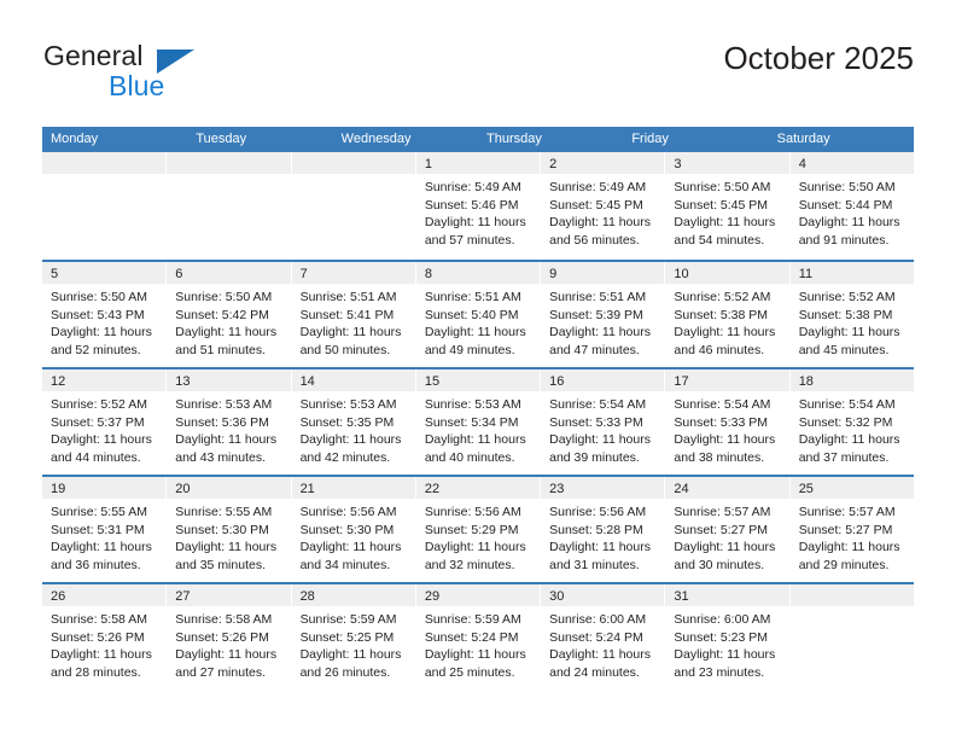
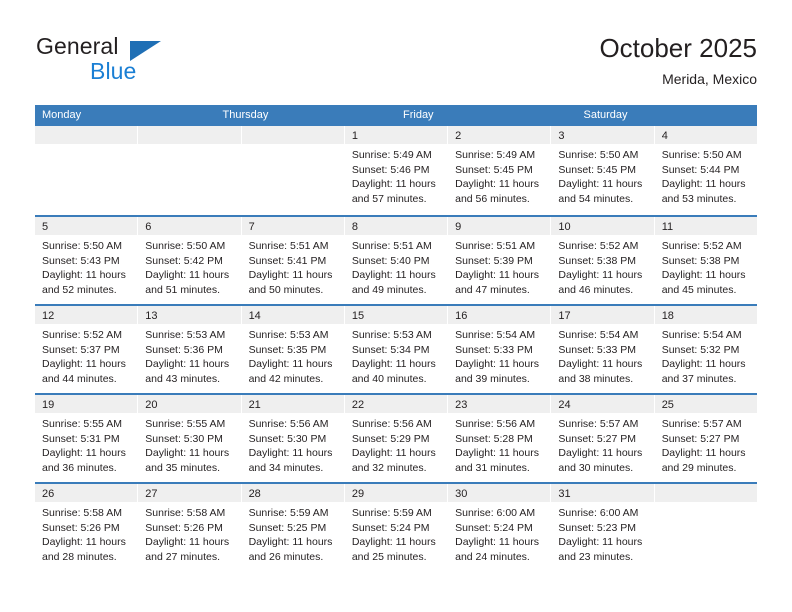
  General
  Blue
  October 2025
+ Merida, Mexico
  Monday
- Tuesday
- Wednesday
  Thursday
  Friday
  Saturday
  1
  Sunrise: 5:49 AM
  Sunset: 5:46 PM
  Daylight: 11 hours
  and 57 minutes.
  2
  Sunrise: 5:49 AM
  Sunset: 5:45 PM
  Daylight: 11 hours
  and 56 minutes.
  3
  Sunrise: 5:50 AM
  Sunset: 5:45 PM
  Daylight: 11 hours
  and 54 minutes.
  4
  Sunrise: 5:50 AM
  Sunset: 5:44 PM
  Daylight: 11 hours
- and 91 minutes.
+ and 53 minutes.
  5
  Sunrise: 5:50 AM
  Sunset: 5:43 PM
  Daylight: 11 hours
  and 52 minutes.
  6
  Sunrise: 5:50 AM
  Sunset: 5:42 PM
  Daylight: 11 hours
  and 51 minutes.
  7
  Sunrise: 5:51 AM
  Sunset: 5:41 PM
  Daylight: 11 hours
  and 50 minutes.
  8
  Sunrise: 5:51 AM
  Sunset: 5:40 PM
  Daylight: 11 hours
  and 49 minutes.
  9
  Sunrise: 5:51 AM
  Sunset: 5:39 PM
  Daylight: 11 hours
  and 47 minutes.
  10
  Sunrise: 5:52 AM
  Sunset: 5:38 PM
  Daylight: 11 hours
  and 46 minutes.
  11
  Sunrise: 5:52 AM
  Sunset: 5:38 PM
  Daylight: 11 hours
  and 45 minutes.
  12
  Sunrise: 5:52 AM
  Sunset: 5:37 PM
  Daylight: 11 hours
  and 44 minutes.
  13
  Sunrise: 5:53 AM
  Sunset: 5:36 PM
  Daylight: 11 hours
  and 43 minutes.
  14
  Sunrise: 5:53 AM
  Sunset: 5:35 PM
  Daylight: 11 hours
  and 42 minutes.
  15
  Sunrise: 5:53 AM
  Sunset: 5:34 PM
  Daylight: 11 hours
  and 40 minutes.
  16
  Sunrise: 5:54 AM
  Sunset: 5:33 PM
  Daylight: 11 hours
  and 39 minutes.
  17
  Sunrise: 5:54 AM
  Sunset: 5:33 PM
  Daylight: 11 hours
  and 38 minutes.
  18
  Sunrise: 5:54 AM
  Sunset: 5:32 PM
  Daylight: 11 hours
  and 37 minutes.
  19
  Sunrise: 5:55 AM
  Sunset: 5:31 PM
  Daylight: 11 hours
  and 36 minutes.
  20
  Sunrise: 5:55 AM
  Sunset: 5:30 PM
  Daylight: 11 hours
  and 35 minutes.
  21
  Sunrise: 5:56 AM
  Sunset: 5:30 PM
  Daylight: 11 hours
  and 34 minutes.
  22
  Sunrise: 5:56 AM
  Sunset: 5:29 PM
  Daylight: 11 hours
  and 32 minutes.
  23
  Sunrise: 5:56 AM
  Sunset: 5:28 PM
  Daylight: 11 hours
  and 31 minutes.
  24
  Sunrise: 5:57 AM
  Sunset: 5:27 PM
  Daylight: 11 hours
  and 30 minutes.
  25
  Sunrise: 5:57 AM
  Sunset: 5:27 PM
  Daylight: 11 hours
  and 29 minutes.
  26
  Sunrise: 5:58 AM
  Sunset: 5:26 PM
  Daylight: 11 hours
  and 28 minutes.
  27
  Sunrise: 5:58 AM
  Sunset: 5:26 PM
  Daylight: 11 hours
  and 27 minutes.
  28
  Sunrise: 5:59 AM
  Sunset: 5:25 PM
  Daylight: 11 hours
  and 26 minutes.
  29
  Sunrise: 5:59 AM
  Sunset: 5:24 PM
  Daylight: 11 hours
  and 25 minutes.
  30
  Sunrise: 6:00 AM
  Sunset: 5:24 PM
  Daylight: 11 hours
  and 24 minutes.
  31
  Sunrise: 6:00 AM
  Sunset: 5:23 PM
  Daylight: 11 hours
  and 23 minutes.
